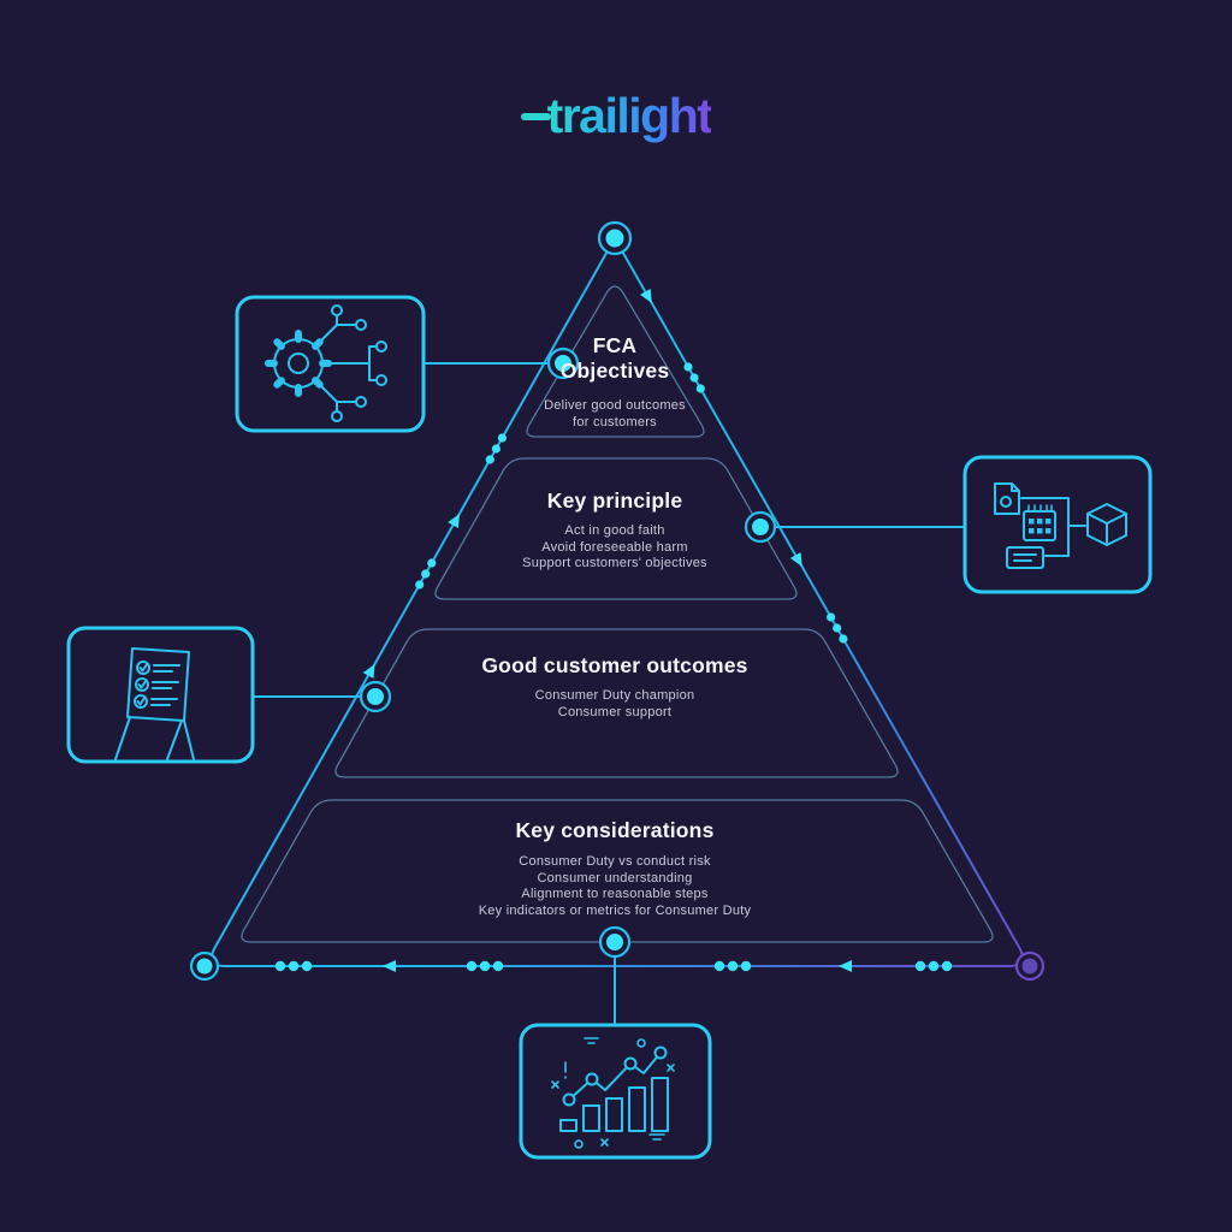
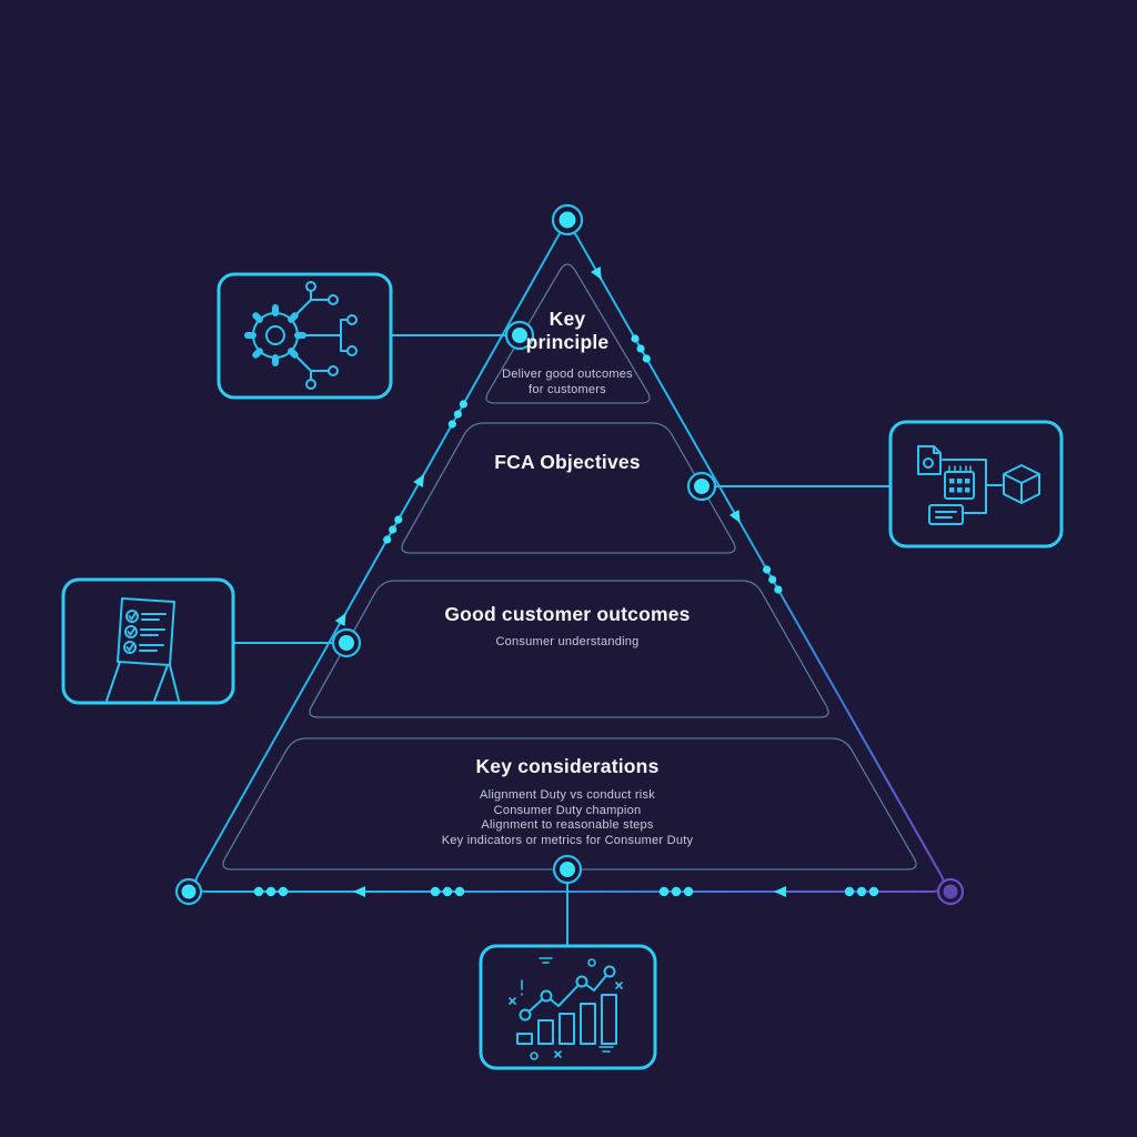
- trailight
- FCA Objectives
+ Key principle
  Deliver good outcomes
  for customers
- Key principle
+ FCA Objectives
- Act in good faith
- Avoid foreseeable harm
- Support customers' objectives
  Good customer outcomes
- Consumer Duty champion
+ Consumer understanding
- Consumer support
  Key considerations
- Consumer Duty vs conduct risk
+ Alignment Duty vs conduct risk
- Consumer understanding
+ Consumer Duty champion
  Alignment to reasonable steps
  Key indicators or metrics for Consumer Duty
